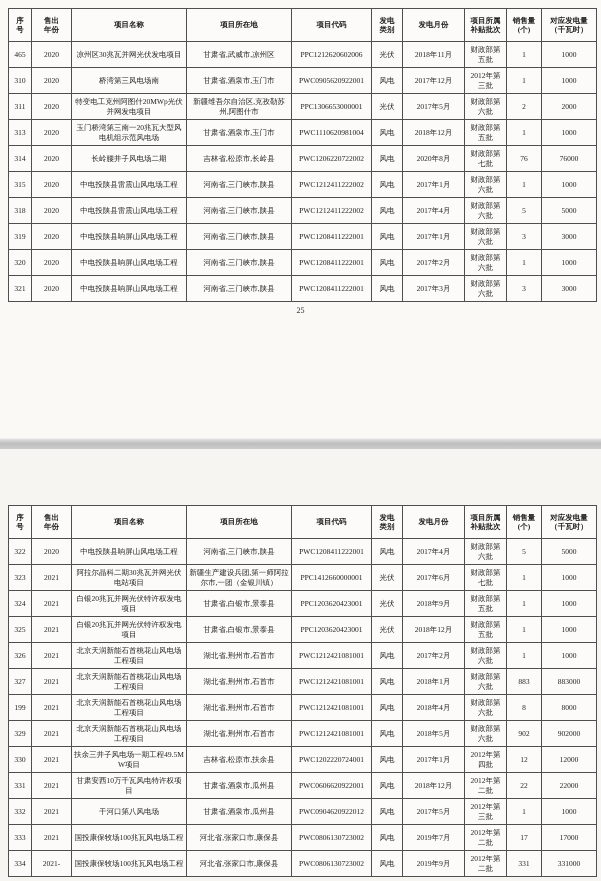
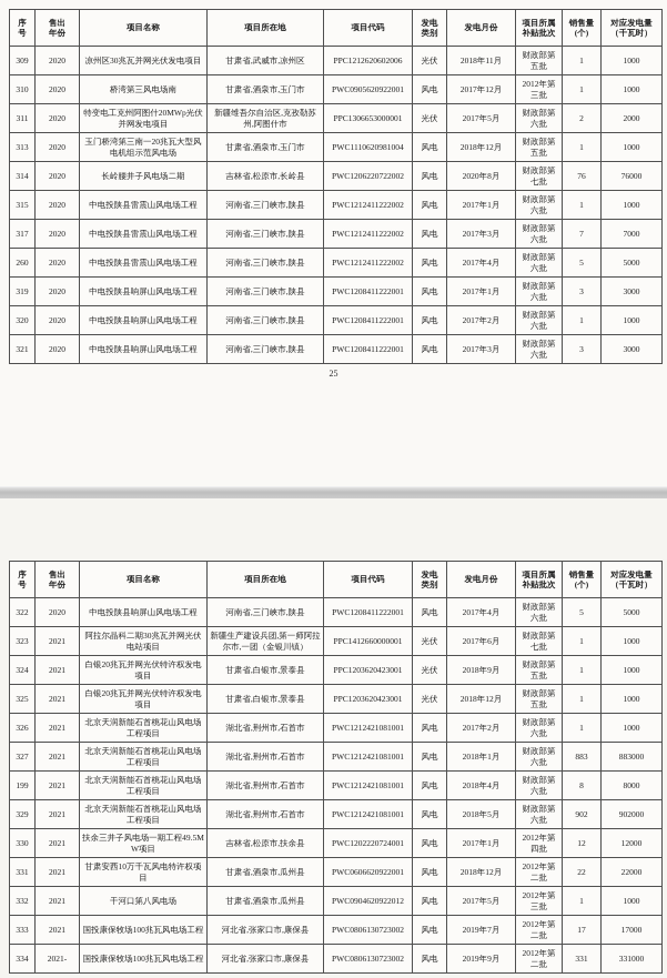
  序 号	售出 年份	项目名称	项目所在地	项目代码	发电 类别	发电月份	项目所属 补贴批次	销售量 (个)	对应发电量 （千瓦时）
- 465	2020	凉州区30兆瓦并网光伏发电项目	甘肃省,武威市,凉州区	PPC1212620602006	光伏	2018年11月	财政部第五批	1	1000
+ 309	2020	凉州区30兆瓦并网光伏发电项目	甘肃省,武威市,凉州区	PPC1212620602006	光伏	2018年11月	财政部第五批	1	1000
  310	2020	桥湾第三风电场南	甘肃省,酒泉市,玉门市	PWC0905620922001	风电	2017年12月	2012年第三批	1	1000
  311	2020	特变电工克州阿图什20MWp光伏并网发电项目	新疆维吾尔自治区,克孜勒苏州,阿图什市	PPC1306653000001	光伏	2017年5月	财政部第六批	2	2000
  313	2020	玉门桥湾第三南一20兆瓦大型风电机组示范风电场	甘肃省,酒泉市,玉门市	PWC1110620981004	风电	2018年12月	财政部第五批	1	1000
  314	2020	长岭腰井子风电场二期	吉林省,松原市,长岭县	PWC1206220722002	风电	2020年8月	财政部第七批	76	76000
  315	2020	中电投陕县雷震山风电场工程	河南省,三门峡市,陕县	PWC1212411222002	风电	2017年1月	财政部第六批	1	1000
+ 317	2020	中电投陕县雷震山风电场工程	河南省,三门峡市,陕县	PWC1212411222002	风电	2017年3月	财政部第六批	7	7000
- 318	2020	中电投陕县雷震山风电场工程	河南省,三门峡市,陕县	PWC1212411222002	风电	2017年4月	财政部第六批	5	5000
+ 260	2020	中电投陕县雷震山风电场工程	河南省,三门峡市,陕县	PWC1212411222002	风电	2017年4月	财政部第六批	5	5000
  319	2020	中电投陕县响屏山风电场工程	河南省,三门峡市,陕县	PWC1208411222001	风电	2017年1月	财政部第六批	3	3000
  320	2020	中电投陕县响屏山风电场工程	河南省,三门峡市,陕县	PWC1208411222001	风电	2017年2月	财政部第六批	1	1000
  321	2020	中电投陕县响屏山风电场工程	河南省,三门峡市,陕县	PWC1208411222001	风电	2017年3月	财政部第六批	3	3000
  25
  序 号	售出 年份	项目名称	项目所在地	项目代码	发电 类别	发电月份	项目所属 补贴批次	销售量 (个)	对应发电量 （千瓦时）
  322	2020	中电投陕县响屏山风电场工程	河南省,三门峡市,陕县	PWC1208411222001	风电	2017年4月	财政部第六批	5	5000
  323	2021	阿拉尔晶科二期30兆瓦并网光伏电站项目	新疆生产建设兵团,第一师阿拉尔市,一团（金银川镇）	PPC1412660000001	光伏	2017年6月	财政部第七批	1	1000
  324	2021	白银20兆瓦并网光伏特许权发电项目	甘肃省,白银市,景泰县	PPC1203620423001	光伏	2018年9月	财政部第五批	1	1000
  325	2021	白银20兆瓦并网光伏特许权发电项目	甘肃省,白银市,景泰县	PPC1203620423001	光伏	2018年12月	财政部第五批	1	1000
  326	2021	北京天润新能石首桃花山风电场工程项目	湖北省,荆州市,石首市	PWC1212421081001	风电	2017年2月	财政部第六批	1	1000
  327	2021	北京天润新能石首桃花山风电场工程项目	湖北省,荆州市,石首市	PWC1212421081001	风电	2018年1月	财政部第六批	883	883000
  199	2021	北京天润新能石首桃花山风电场工程项目	湖北省,荆州市,石首市	PWC1212421081001	风电	2018年4月	财政部第六批	8	8000
  329	2021	北京天润新能石首桃花山风电场工程项目	湖北省,荆州市,石首市	PWC1212421081001	风电	2018年5月	财政部第六批	902	902000
  330	2021	扶余三井子风电场一期工程49.5MW项目	吉林省,松原市,扶余县	PWC1202220724001	风电	2017年1月	2012年第四批	12	12000
  331	2021	甘肃安西10万千瓦风电特许权项目	甘肃省,酒泉市,瓜州县	PWC0606620922001	风电	2018年12月	2012年第二批	22	22000
  332	2021	干河口第八风电场	甘肃省,酒泉市,瓜州县	PWC0904620922012	风电	2017年5月	2012年第三批	1	1000
  333	2021	国投康保牧场100兆瓦风电场工程	河北省,张家口市,康保县	PWC0806130723002	风电	2019年7月	2012年第二批	17	17000
  334	2021-	国投康保牧场100兆瓦风电场工程	河北省,张家口市,康保县	PWC0806130723002	风电	2019年9月	2012年第二批	331	331000
